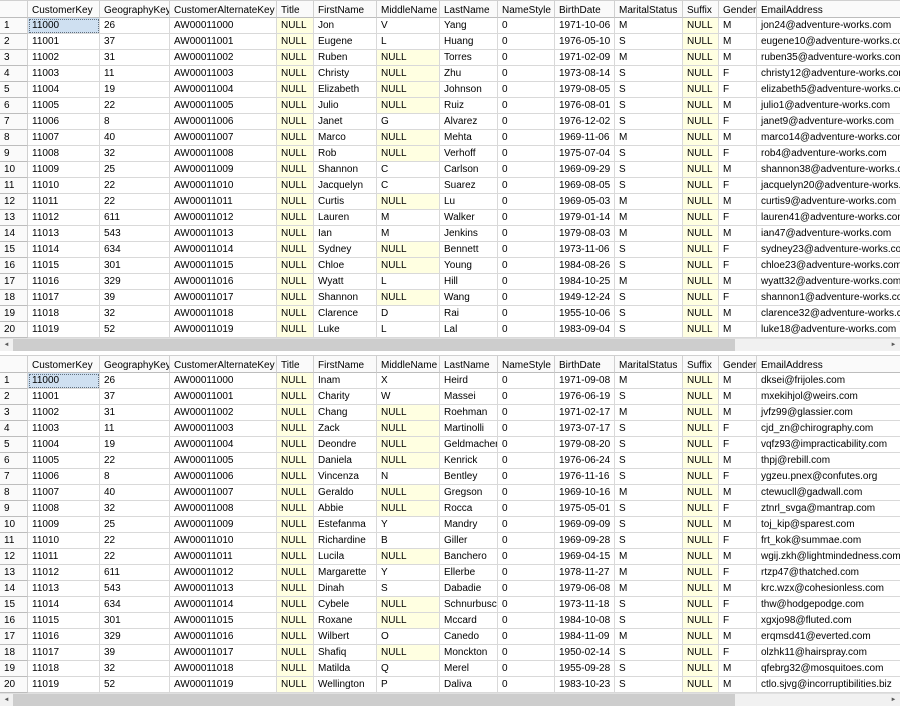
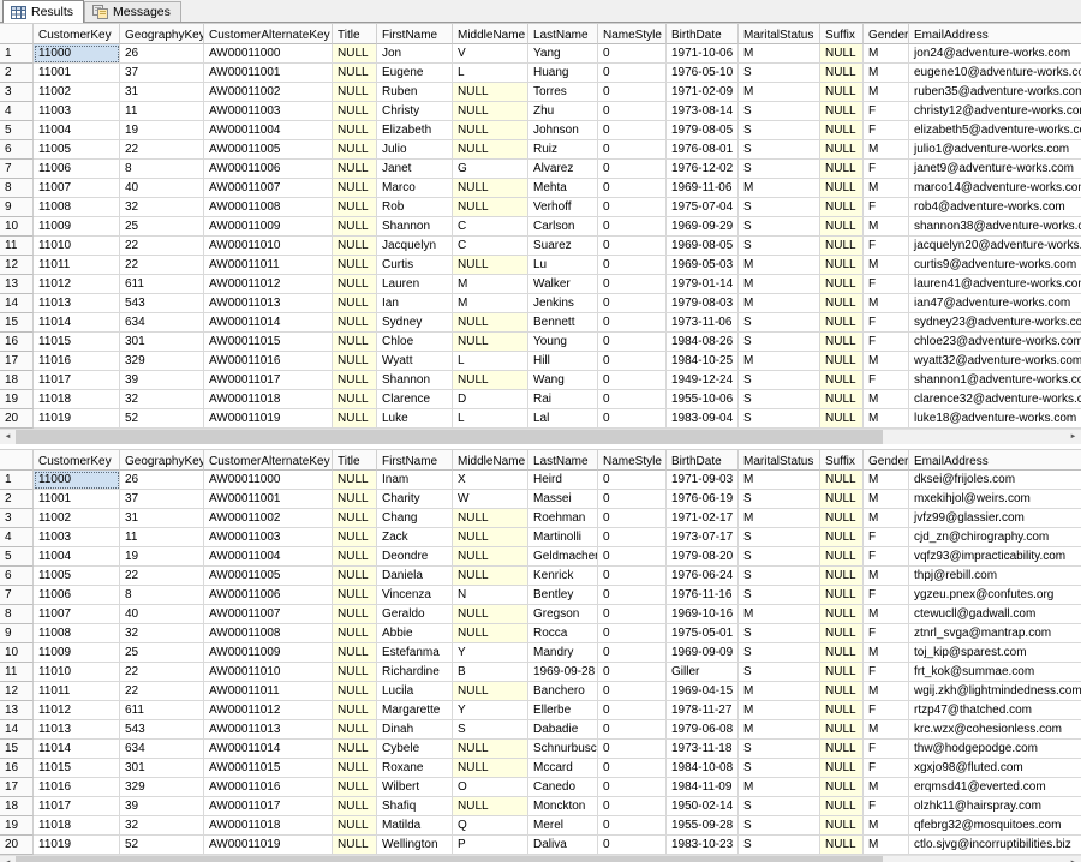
+ Results
+ Messages
  CustomerKey
  GeographyKey
  CustomerAlternateKey
  Title
  FirstName
  MiddleName
  LastName
  NameStyle
  BirthDate
  MaritalStatus
  Suffix
  Gender
  EmailAddress
  1
  11000
  26
  AW00011000
  NULL
  Jon
  V
  Yang
  0
  1971-10-06
  M
  NULL
  M
  jon24@adventure-works.com
  2
  11001
  37
  AW00011001
  NULL
  Eugene
  L
  Huang
  0
  1976-05-10
  S
  NULL
  M
  eugene10@adventure-works.c
  3
  11002
  31
  AW00011002
  NULL
  Ruben
  NULL
  Torres
  0
  1971-02-09
  M
  NULL
  M
  ruben35@adventure-works.com
  4
  11003
  11
  AW00011003
  NULL
  Christy
  NULL
  Zhu
  0
  1973-08-14
  S
  NULL
  F
  christy12@adventure-works.co
  5
  11004
  19
  AW00011004
  NULL
  Elizabeth
  NULL
  Johnson
  0
  1979-08-05
  S
  NULL
  F
  elizabeth5@adventure-works.c
  6
  11005
  22
  AW00011005
  NULL
  Julio
  NULL
  Ruiz
  0
  1976-08-01
  S
  NULL
  M
  julio1@adventure-works.com
  7
  11006
  8
  AW00011006
  NULL
  Janet
  G
  Alvarez
  0
  1976-12-02
  S
  NULL
  F
  janet9@adventure-works.com
  8
  11007
  40
  AW00011007
  NULL
  Marco
  NULL
  Mehta
  0
  1969-11-06
  M
  NULL
  M
  marco14@adventure-works.co
  9
  11008
  32
  AW00011008
  NULL
  Rob
  NULL
  Verhoff
  0
  1975-07-04
  S
  NULL
  F
  rob4@adventure-works.com
  10
  11009
  25
  AW00011009
  NULL
  Shannon
  C
  Carlson
  0
  1969-09-29
  S
  NULL
  M
  shannon38@adventure-works.
  11
  11010
  22
  AW00011010
  NULL
  Jacquelyn
  C
  Suarez
  0
  1969-08-05
  S
  NULL
  F
  jacquelyn20@adventure-works
  12
  11011
  22
  AW00011011
  NULL
  Curtis
  NULL
  Lu
  0
  1969-05-03
  M
  NULL
  M
  curtis9@adventure-works.com
  13
  11012
  611
  AW00011012
  NULL
  Lauren
  M
  Walker
  0
  1979-01-14
  M
  NULL
  F
  lauren41@adventure-works.co
  14
  11013
  543
  AW00011013
  NULL
  Ian
  M
  Jenkins
  0
  1979-08-03
  M
  NULL
  M
  ian47@adventure-works.com
  15
  11014
  634
  AW00011014
  NULL
  Sydney
  NULL
  Bennett
  0
  1973-11-06
  S
  NULL
  F
  sydney23@adventure-works.co
  16
  11015
  301
  AW00011015
  NULL
  Chloe
  NULL
  Young
  0
  1984-08-26
  S
  NULL
  F
  chloe23@adventure-works.com
  17
  11016
  329
  AW00011016
  NULL
  Wyatt
  L
  Hill
  0
  1984-10-25
  M
  NULL
  M
  wyatt32@adventure-works.com
  18
  11017
  39
  AW00011017
  NULL
  Shannon
  NULL
  Wang
  0
  1949-12-24
  S
  NULL
  F
  shannon1@adventure-works.c
  19
  11018
  32
  AW00011018
  NULL
  Clarence
  D
  Rai
  0
  1955-10-06
  S
  NULL
  M
  clarence32@adventure-works.c
  20
  11019
  52
  AW00011019
  NULL
  Luke
  L
  Lal
  0
  1983-09-04
  S
  NULL
  M
  luke18@adventure-works.com
  CustomerKey
  GeographyKey
  CustomerAlternateKey
  Title
  FirstName
  MiddleName
  LastName
  NameStyle
  BirthDate
  MaritalStatus
  Suffix
  Gender
  EmailAddress
  1
  11000
  26
  AW00011000
  NULL
  Inam
  X
  Heird
  0
- 1971-09-08
+ 1971-09-03
  M
  NULL
  M
  dksei@frijoles.com
  2
  11001
  37
  AW00011001
  NULL
  Charity
  W
  Massei
  0
  1976-06-19
  S
  NULL
  M
  mxekihjol@weirs.com
  3
  11002
  31
  AW00011002
  NULL
  Chang
  NULL
  Roehman
  0
  1971-02-17
  M
  NULL
  M
  jvfz99@glassier.com
  4
  11003
  11
  AW00011003
  NULL
  Zack
  NULL
  Martinolli
  0
  1973-07-17
  S
  NULL
  F
  cjd_zn@chirography.com
  5
  11004
  19
  AW00011004
  NULL
  Deondre
  NULL
  Geldmacher
  0
  1979-08-20
  S
  NULL
  F
  vqfz93@impracticability.com
  6
  11005
  22
  AW00011005
  NULL
  Daniela
  NULL
  Kenrick
  0
  1976-06-24
  S
  NULL
  M
  thpj@rebill.com
  7
  11006
  8
  AW00011006
  NULL
  Vincenza
  N
  Bentley
  0
  1976-11-16
  S
  NULL
  F
  ygzeu.pnex@confutes.org
  8
  11007
  40
  AW00011007
  NULL
  Geraldo
  NULL
  Gregson
  0
  1969-10-16
  M
  NULL
  M
  ctewucll@gadwall.com
  9
  11008
  32
  AW00011008
  NULL
  Abbie
  NULL
  Rocca
  0
  1975-05-01
  S
  NULL
  F
  ztnrl_svga@mantrap.com
  10
  11009
  25
  AW00011009
  NULL
  Estefanma
  Y
  Mandry
  0
  1969-09-09
  S
  NULL
  M
  toj_kip@sparest.com
  11
  11010
  22
  AW00011010
  NULL
  Richardine
  B
- Giller
+ 1969-09-28
  0
- 1969-09-28
+ Giller
  S
  NULL
  F
  frt_kok@summae.com
  12
  11011
  22
  AW00011011
  NULL
  Lucila
  NULL
  Banchero
  0
  1969-04-15
  M
  NULL
  M
  wgij.zkh@lightmindedness.com
  13
  11012
  611
  AW00011012
  NULL
  Margarette
  Y
  Ellerbe
  0
  1978-11-27
  M
  NULL
  F
  rtzp47@thatched.com
  14
  11013
  543
  AW00011013
  NULL
  Dinah
  S
  Dabadie
  0
  1979-06-08
  M
  NULL
  M
  krc.wzx@cohesionless.com
  15
  11014
  634
  AW00011014
  NULL
  Cybele
  NULL
  Schnurbusc
  0
  1973-11-18
  S
  NULL
  F
  thw@hodgepodge.com
  16
  11015
  301
  AW00011015
  NULL
  Roxane
  NULL
  Mccard
  0
  1984-10-08
  S
  NULL
  F
  xgxjo98@fluted.com
  17
  11016
  329
  AW00011016
  NULL
  Wilbert
  O
  Canedo
  0
  1984-11-09
  M
  NULL
  M
  erqmsd41@everted.com
  18
  11017
  39
  AW00011017
  NULL
  Shafiq
  NULL
  Monckton
  0
  1950-02-14
  S
  NULL
  F
  olzhk11@hairspray.com
  19
  11018
  32
  AW00011018
  NULL
  Matilda
  Q
  Merel
  0
  1955-09-28
  S
  NULL
  M
  qfebrg32@mosquitoes.com
  20
  11019
  52
  AW00011019
  NULL
  Wellington
  P
  Daliva
  0
  1983-10-23
  S
  NULL
  M
  ctlo.sjvg@incorruptibilities.biz
